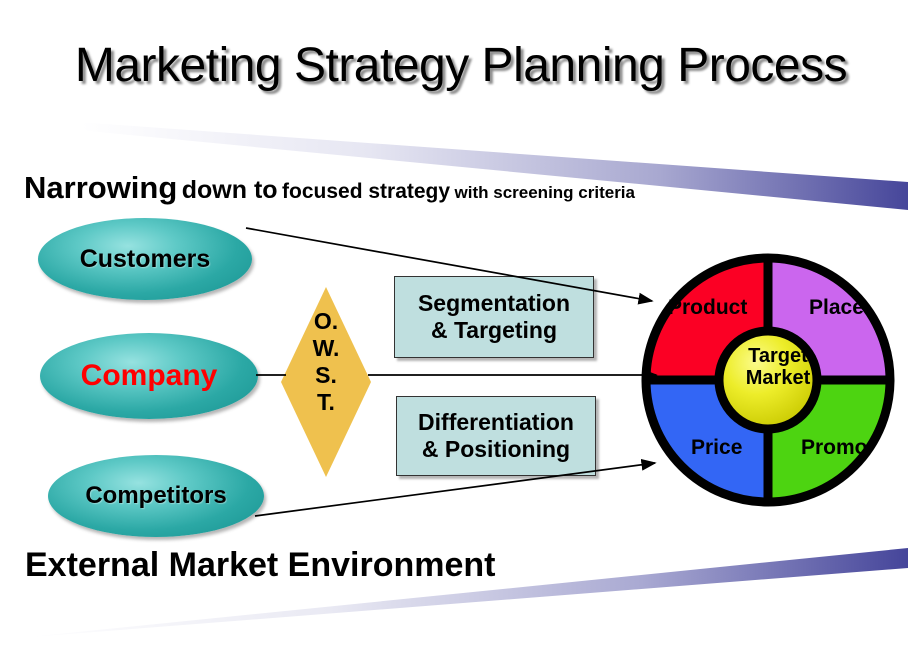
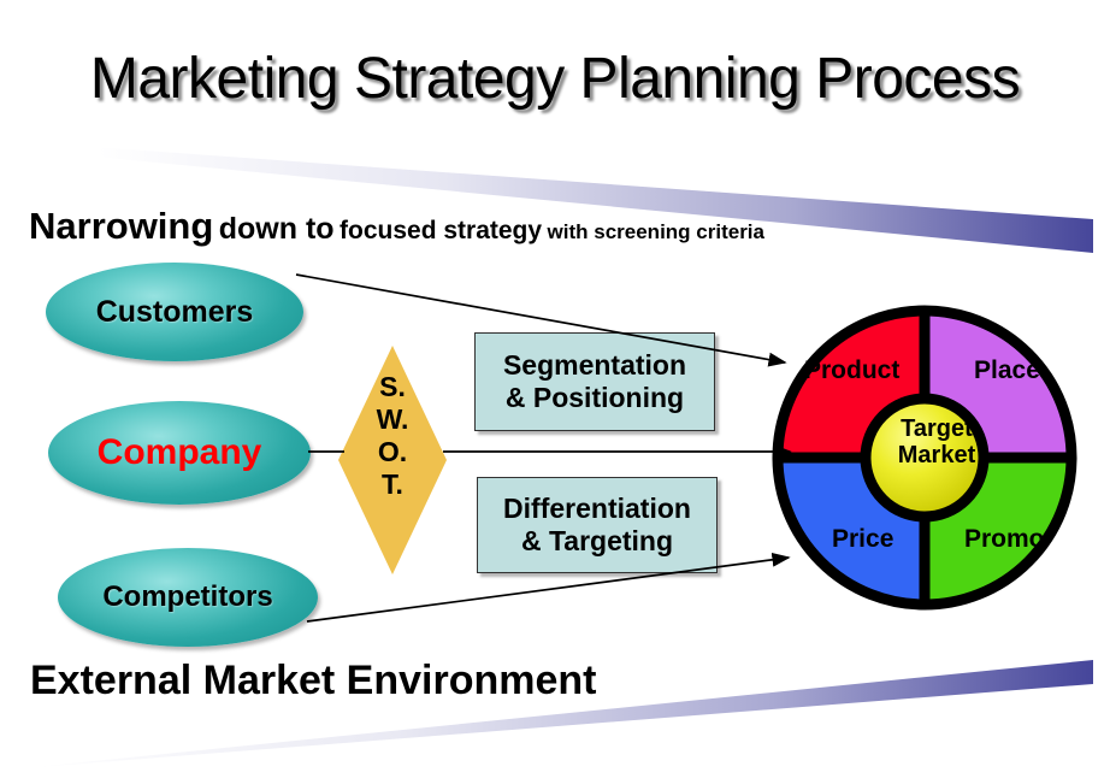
  Marketing Strategy Planning Process
  Narrowing down to focused strategy with screening criteria
  External Market Environment
  Customers
  Company
  Competitors
- O.
+ S.
  W.
- S.
+ O.
  T.
  Segmentation
- & Targeting
+ & Positioning
  Differentiation
- & Positioning
+ & Targeting
  Product
  Place
  Price
  Promo
  Target
  Market
